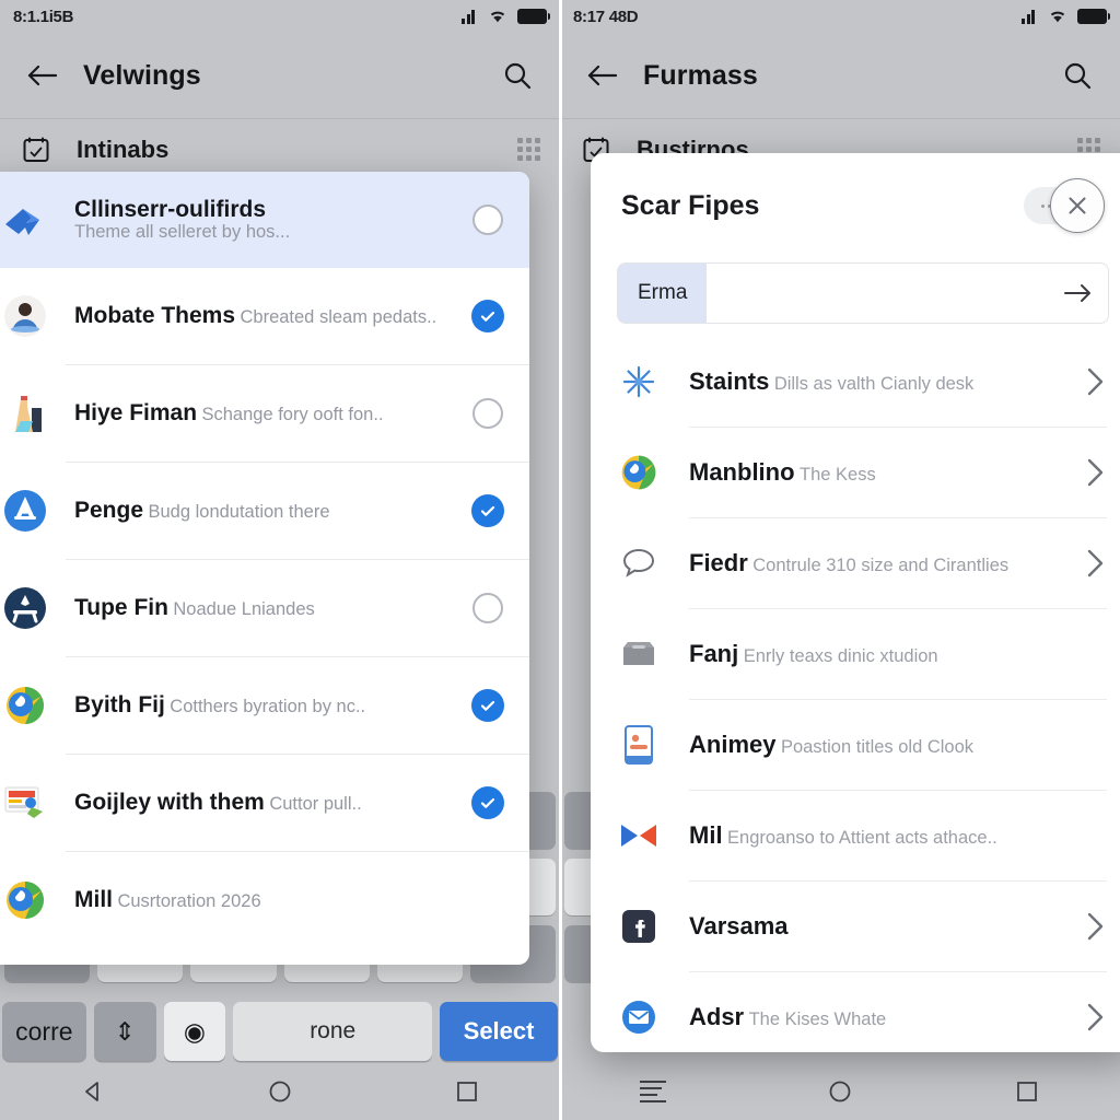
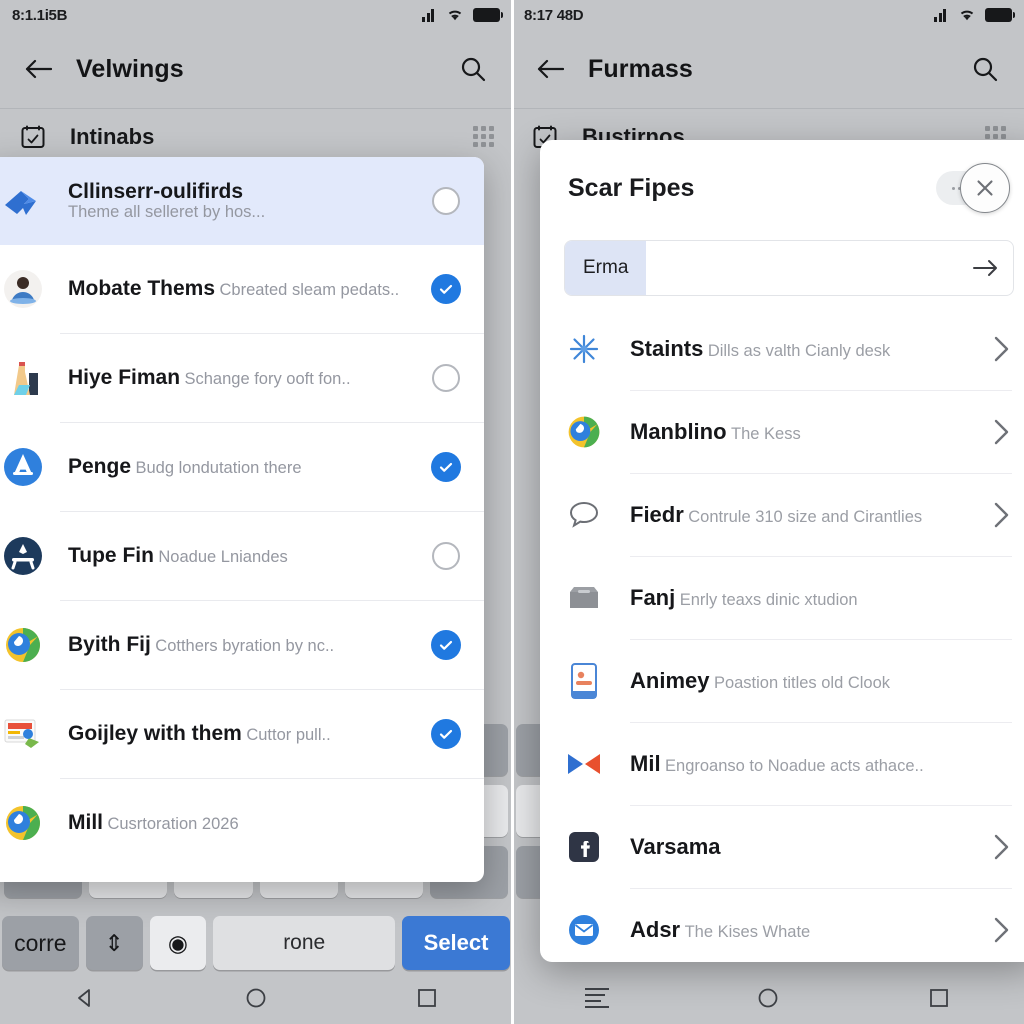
  8:1.1i5B
  Velwings
  Intinabs
  Cllinserr-oulifirds Theme all selleret by hos...
  Mobate Thems Cbreated sleam pedats..
  Hiye Fiman Schange fory ooft fon..
  Penge Budg londutation there
  Tupe Fin Noadue Lniandes
  Byith Fij Cotthers byration by nc..
  Goijley with them Cuttor pull..
  Mill Cusrtoration 2026
  corre
  ⇕
  ◉
  rone
  Select
  8:17 48D
  Furmass
  Bustirnos
  Scar Fipes
  Erma
  Staints Dills as valth Cianly desk
  Manblino The Kess
  Fiedr Contrule 310 size and Cirantlies
  Fanj Enrly teaxs dinic xtudion
  Animey Poastion titles old Clook
- Mil Engroanso to Attient acts athace..
+ Mil Engroanso to Noadue acts athace..
  Varsama
  Adsr The Kises Whate
